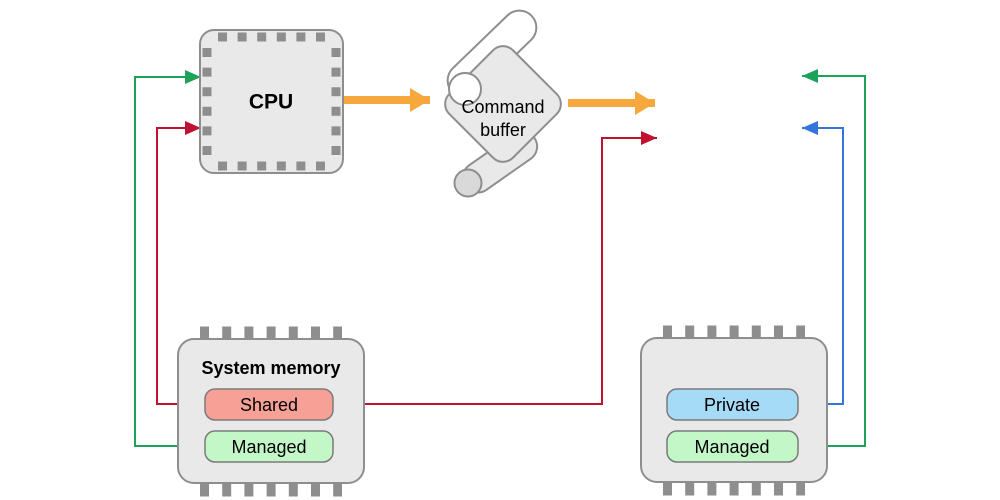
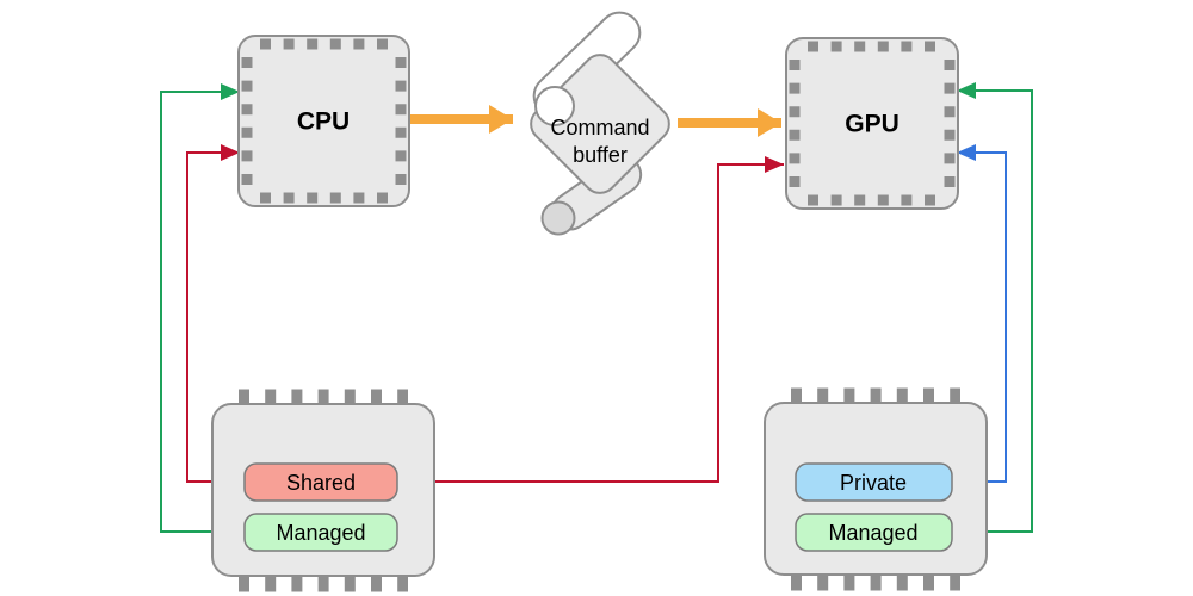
  CPU
+ GPU
  Command
  buffer
- System memory
  Shared
  Managed
  Private
  Managed
